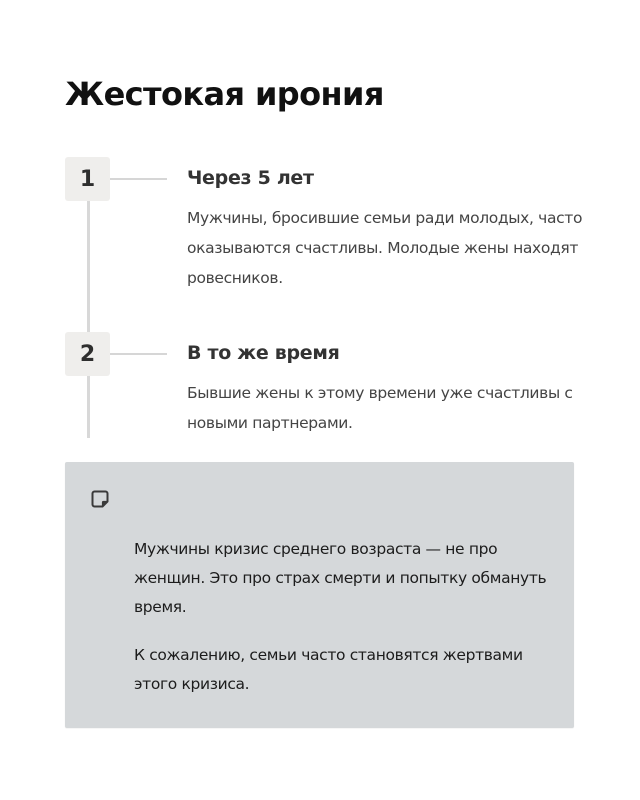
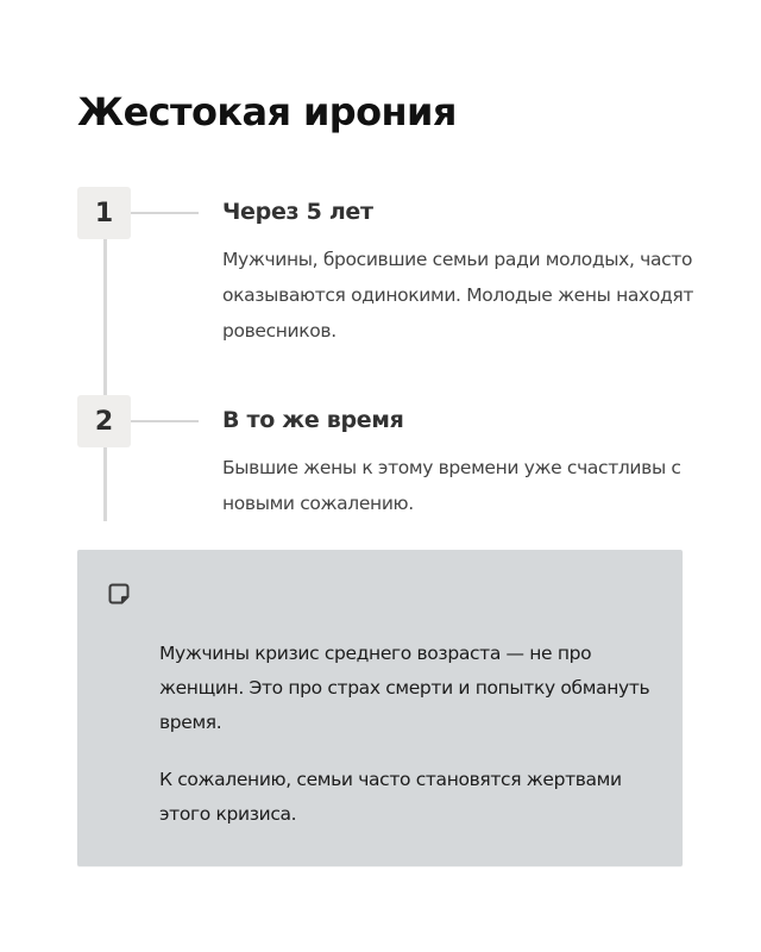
  Жестокая ирония
  1
  Через 5 лет
- Мужчины, бросившие семьи ради молодых, часто оказываются счастливы. Молодые жены находят ровесников.
+ Мужчины, бросившие семьи ради молодых, часто оказываются одинокими. Молодые жены находят ровесников.
  2
  В то же время
- Бывшие жены к этому времени уже счастливы с новыми партнерами.
+ Бывшие жены к этому времени уже счастливы с новыми сожалению.
  Мужчины кризис среднего возраста — не про женщин. Это про страх смерти и попытку обмануть время.
  К сожалению, семьи часто становятся жертвами этого кризиса.
